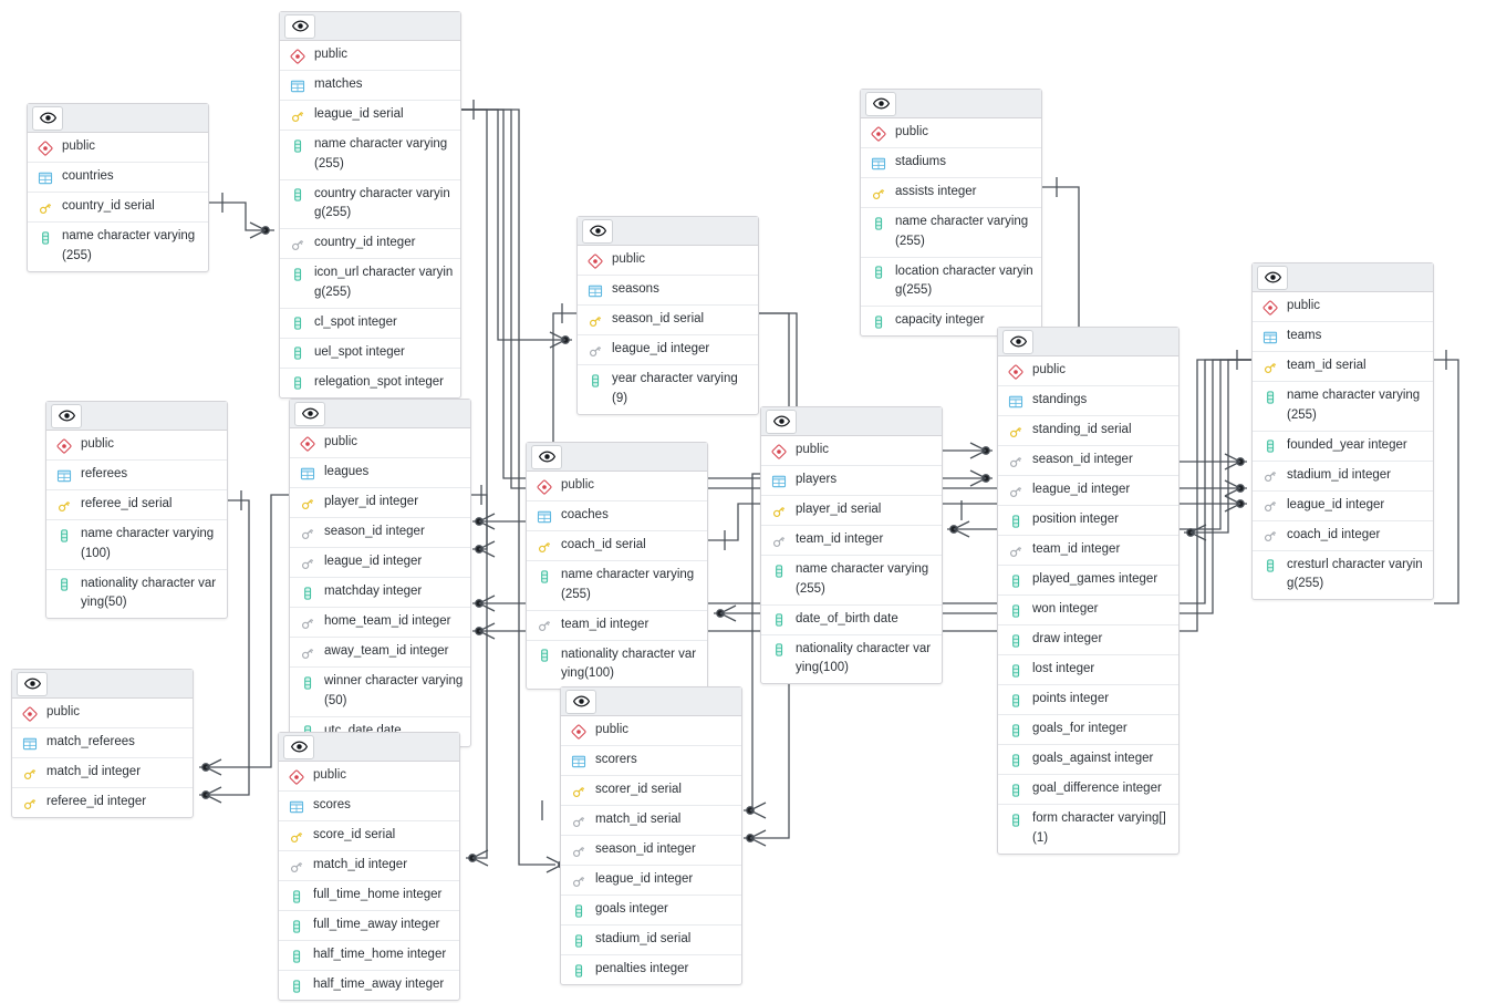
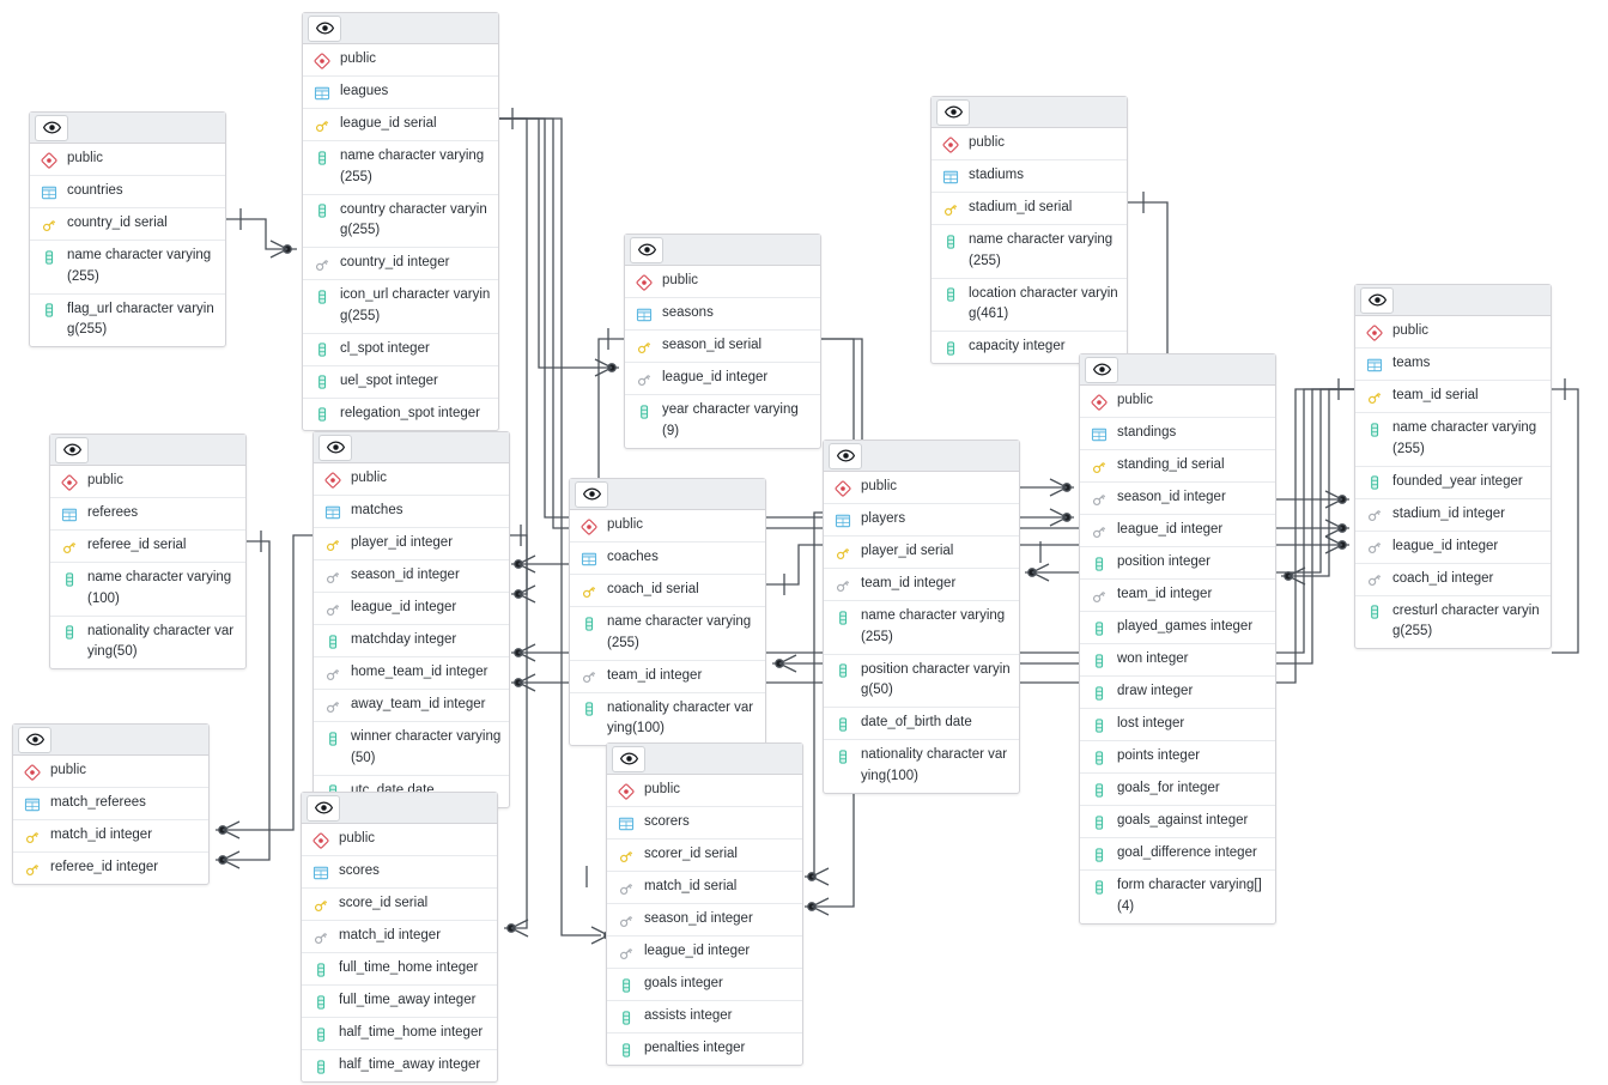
  public
  countries
  country_id serial
  name character varying(255)
+ flag_url character varying(255)
  public
- matches
+ leagues
  league_id serial
  name character varying(255)
  country character varying(255)
  country_id integer
  icon_url character varying(255)
  cl_spot integer
  uel_spot integer
  relegation_spot integer
  public
  seasons
  season_id serial
  league_id integer
  year character varying(9)
  public
  stadiums
- assists integer
+ stadium_id serial
  name character varying(255)
- location character varying(255)
+ location character varying(461)
  capacity integer
  public
  teams
  team_id serial
  name character varying(255)
  founded_year integer
  stadium_id integer
  league_id integer
  coach_id integer
  cresturl character varying(255)
  public
  standings
  standing_id serial
  season_id integer
  league_id integer
  position integer
  team_id integer
  played_games integer
  won integer
  draw integer
  lost integer
  points integer
  goals_for integer
  goals_against integer
  goal_difference integer
- form character varying[](1)
+ form character varying[](4)
  public
  players
  player_id serial
  team_id integer
  name character varying(255)
+ position character varying(50)
  date_of_birth date
  nationality character varying(100)
  public
  coaches
  coach_id serial
  name character varying(255)
  team_id integer
  nationality character varying(100)
  public
- leagues
+ matches
  player_id integer
  season_id integer
  league_id integer
  matchday integer
  home_team_id integer
  away_team_id integer
  winner character varying(50)
  utc_date date
  public
  referees
  referee_id serial
  name character varying(100)
  nationality character varying(50)
  public
  match_referees
  match_id integer
  referee_id integer
  public
  scores
  score_id serial
  match_id integer
  full_time_home integer
  full_time_away integer
  half_time_home integer
  half_time_away integer
  public
  scorers
  scorer_id serial
  match_id serial
  season_id integer
  league_id integer
  goals integer
- stadium_id serial
+ assists integer
  penalties integer
